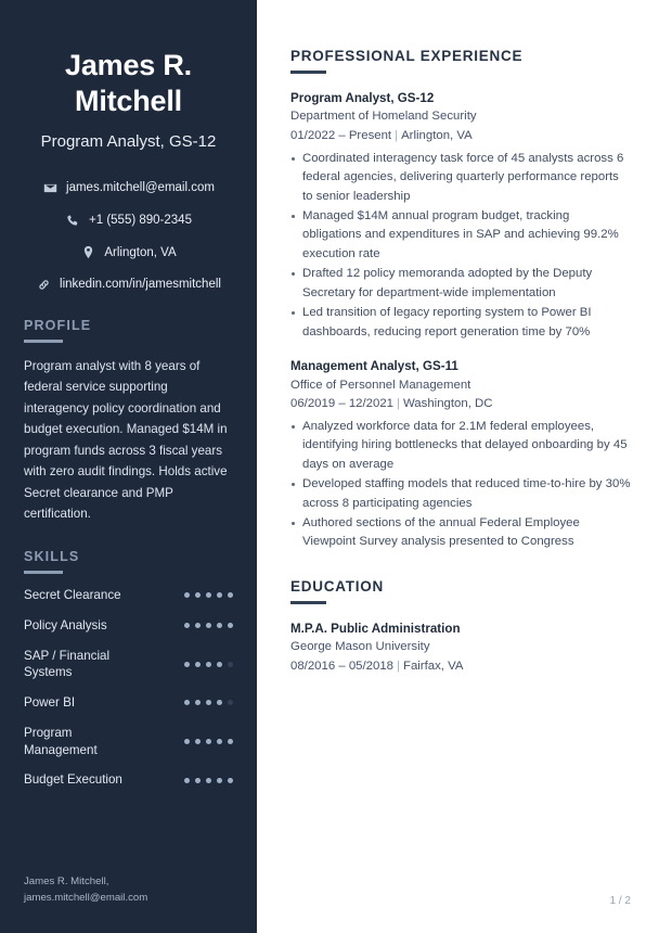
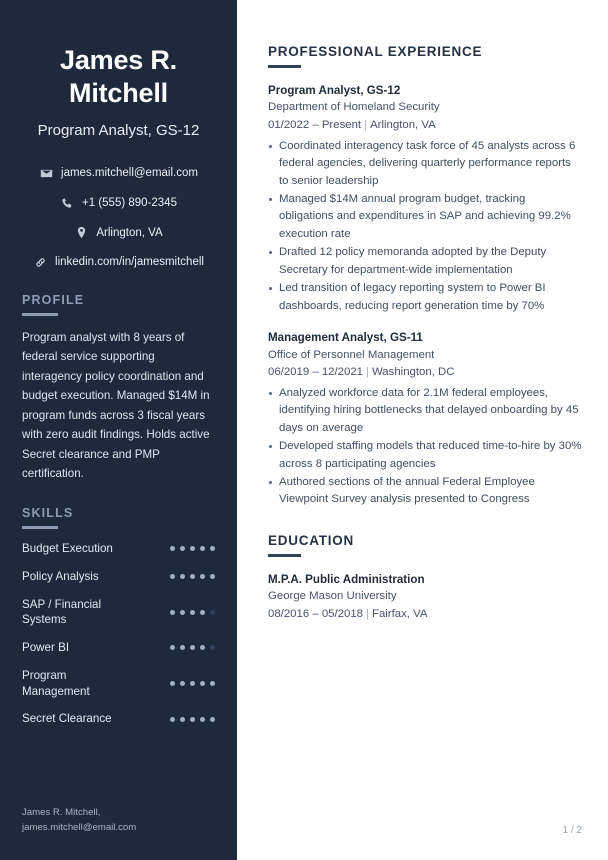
  James R. Mitchell
  Program Analyst, GS-12
  james.mitchell@email.com
  +1 (555) 890-2345
  Arlington, VA
  linkedin.com/in/jamesmitchell
  PROFILE
  Program analyst with 8 years of federal service supporting interagency policy coordination and budget execution. Managed $14M in program funds across 3 fiscal years with zero audit findings. Holds active Secret clearance and PMP certification.
  SKILLS
- Secret Clearance
+ Budget Execution
  Policy Analysis
  SAP / Financial Systems
  Power BI
  Program Management
- Budget Execution
+ Secret Clearance
  James R. Mitchell,
  james.mitchell@email.com
  PROFESSIONAL EXPERIENCE
  Program Analyst, GS-12
  Department of Homeland Security
  01/2022 – Present | Arlington, VA
  Coordinated interagency task force of 45 analysts across 6 federal agencies, delivering quarterly performance reports to senior leadership
  Managed $14M annual program budget, tracking obligations and expenditures in SAP and achieving 99.2% execution rate
  Drafted 12 policy memoranda adopted by the Deputy Secretary for department-wide implementation
  Led transition of legacy reporting system to Power BI dashboards, reducing report generation time by 70%
  Management Analyst, GS-11
  Office of Personnel Management
  06/2019 – 12/2021 | Washington, DC
  Analyzed workforce data for 2.1M federal employees, identifying hiring bottlenecks that delayed onboarding by 45 days on average
  Developed staffing models that reduced time-to-hire by 30% across 8 participating agencies
  Authored sections of the annual Federal Employee Viewpoint Survey analysis presented to Congress
  EDUCATION
  M.P.A. Public Administration
  George Mason University
  08/2016 – 05/2018 | Fairfax, VA
  1 / 2
